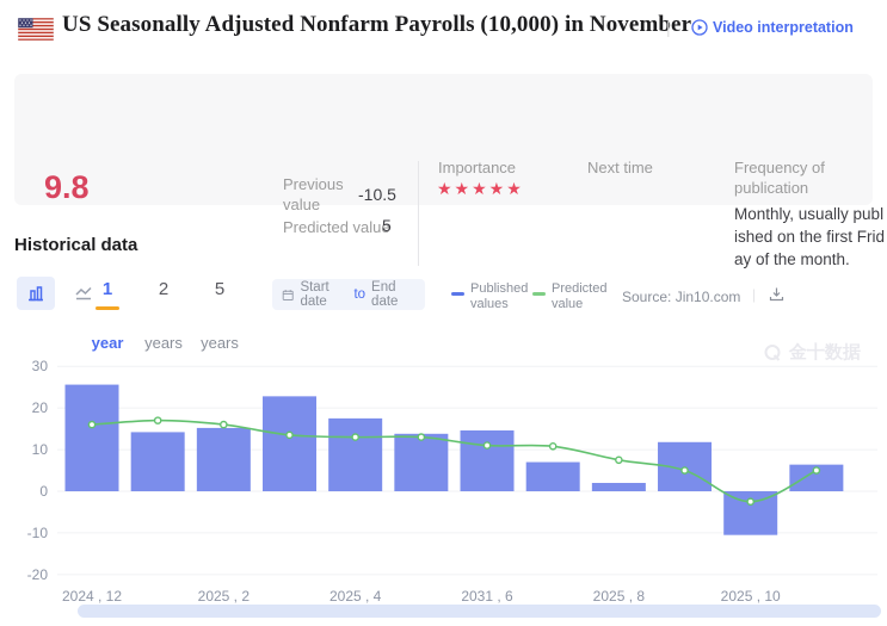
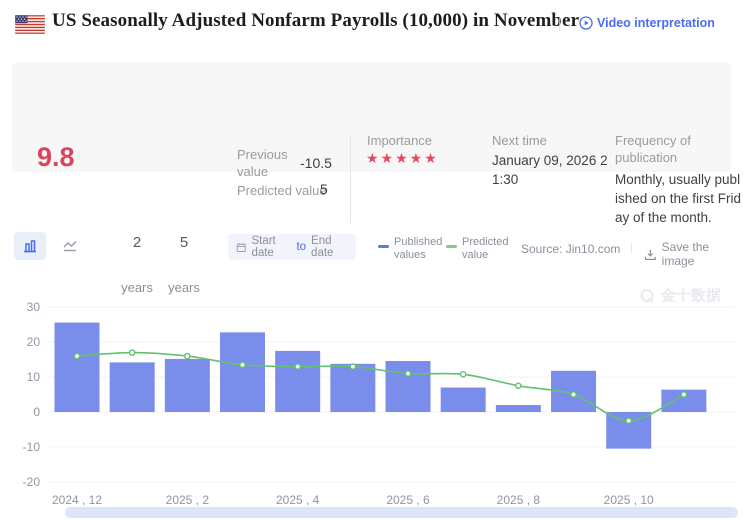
  US Seasonally Adjusted Nonfarm Payrolls (10,000) in November
  |
  Video interpretation
  9.8
  Previous value
  -10.5
  Predicted value
  5
  Importance
  ★★★★★
  Next time
+ January 09, 2026 21:30
  Frequency of publication
  Monthly, usually published on the first Friday of the month.
- Historical data
- 1
- year
  2
  years
  5
  years
  Start date
  to
  End date
  Published values
  Predicted value
  Source: Jin10.com
  |
+ Save the image
  30
  20
  10
  0
  -10
  -20
  2024 , 12
  2025 , 2
  2025 , 4
- 2031 , 6
+ 2025 , 6
  2025 , 8
  2025 , 10
